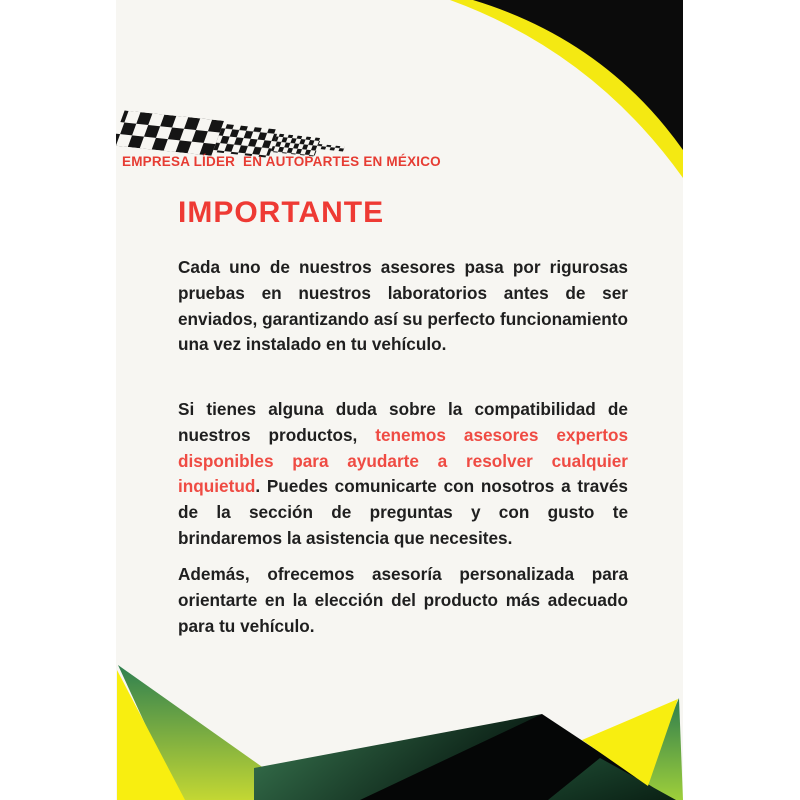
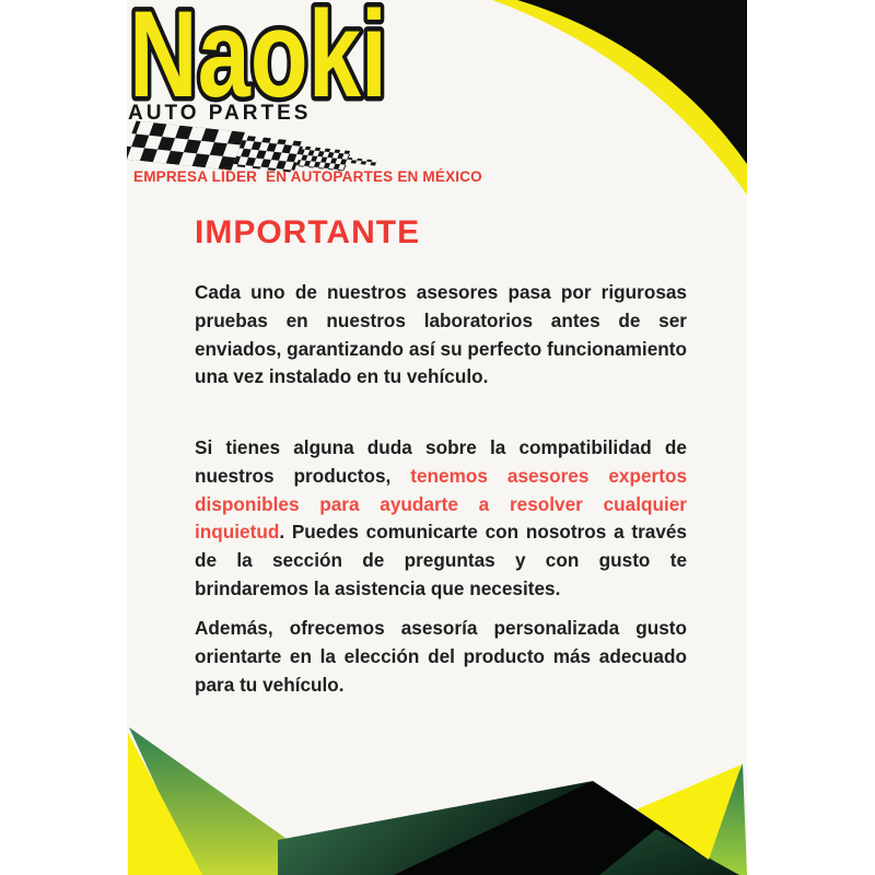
+ Naoki
+ AUTO PARTES
  EMPRESA LÍDER EN AUTOPARTES EN MÉXICO
  IMPORTANTE
  Cada uno de nuestros asesores pasa por rigurosas pruebas en nuestros laboratorios antes de ser enviados, garantizando así su perfecto funcionamiento una vez instalado en tu vehículo.
  Si tienes alguna duda sobre la compatibilidad de nuestros productos, tenemos asesores expertos disponibles para ayudarte a resolver cualquier inquietud. Puedes comunicarte con nosotros a través de la sección de preguntas y con gusto te brindaremos la asistencia que necesites.
- Además, ofrecemos asesoría personalizada para orientarte en la elección del producto más adecuado para tu vehículo.
+ Además, ofrecemos asesoría personalizada gusto orientarte en la elección del producto más adecuado para tu vehículo.
